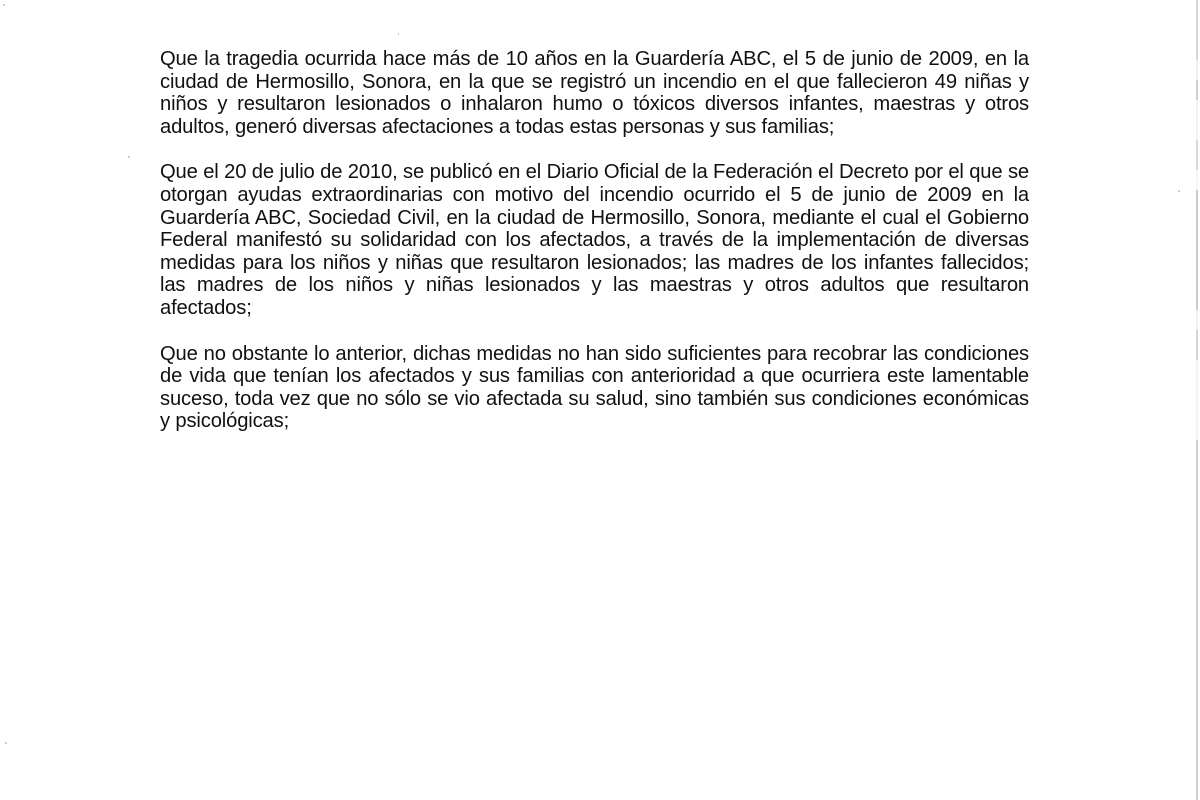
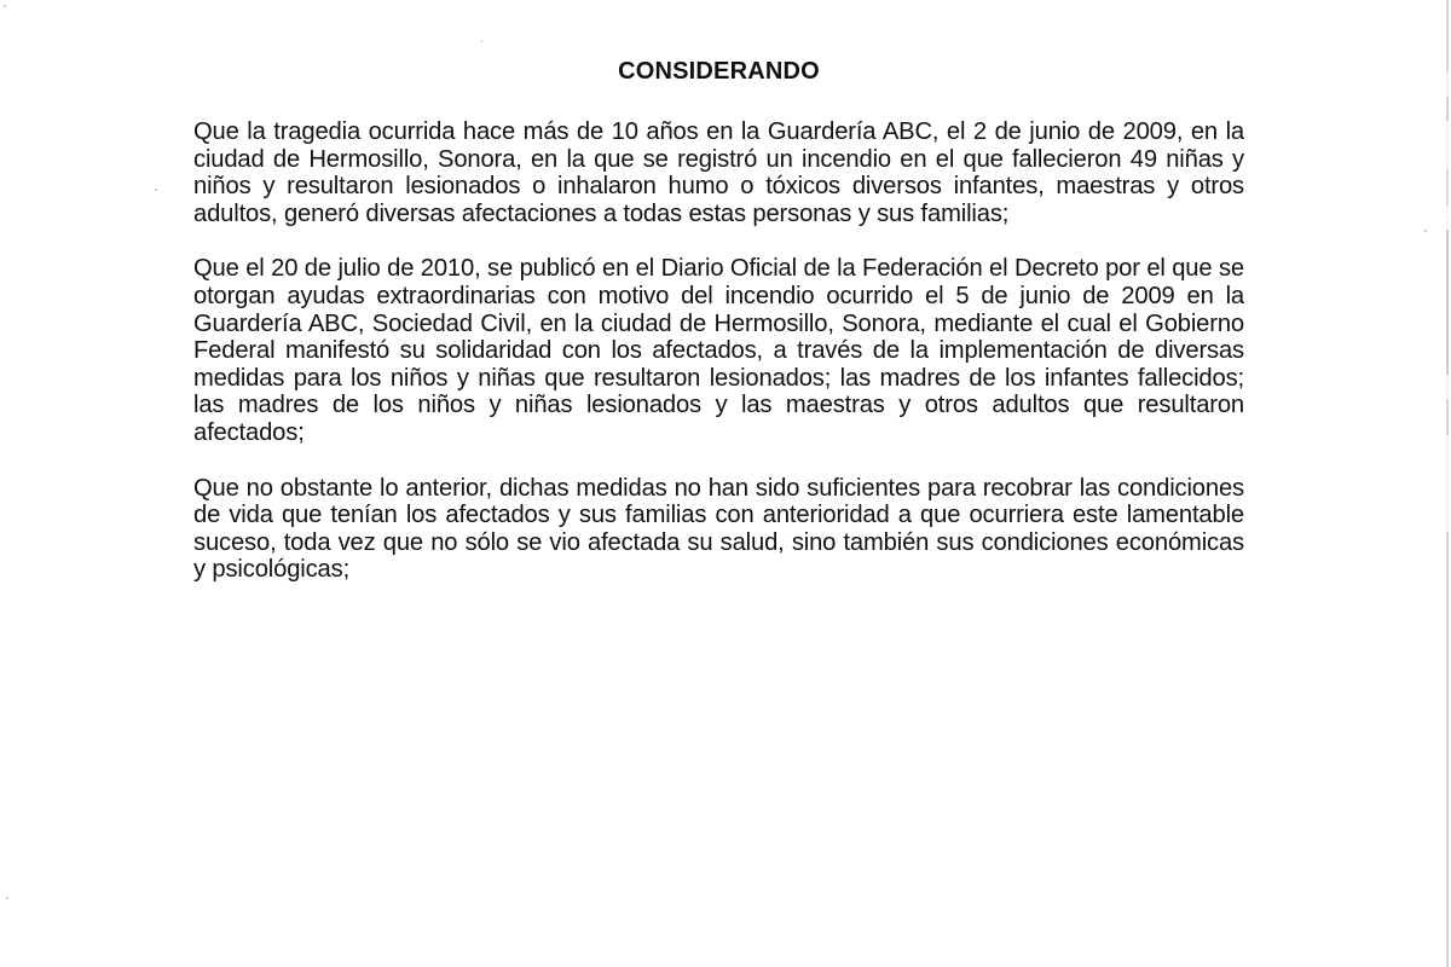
+ CONSIDERANDO
- Que la tragedia ocurrida hace más de 10 años en la Guardería ABC, el 5 de junio de 2009, en la ciudad de Hermosillo, Sonora, en la que se registró un incendio en el que fallecieron 49 niñas y niños y resultaron lesionados o inhalaron humo o tóxicos diversos infantes, maestras y otros adultos, generó diversas afectaciones a todas estas personas y sus familias;
+ Que la tragedia ocurrida hace más de 10 años en la Guardería ABC, el 2 de junio de 2009, en la ciudad de Hermosillo, Sonora, en la que se registró un incendio en el que fallecieron 49 niñas y niños y resultaron lesionados o inhalaron humo o tóxicos diversos infantes, maestras y otros adultos, generó diversas afectaciones a todas estas personas y sus familias;
  Que el 20 de julio de 2010, se publicó en el Diario Oficial de la Federación el Decreto por el que se otorgan ayudas extraordinarias con motivo del incendio ocurrido el 5 de junio de 2009 en la Guardería ABC, Sociedad Civil, en la ciudad de Hermosillo, Sonora, mediante el cual el Gobierno Federal manifestó su solidaridad con los afectados, a través de la implementación de diversas medidas para los niños y niñas que resultaron lesionados; las madres de los infantes fallecidos; las madres de los niños y niñas lesionados y las maestras y otros adultos que resultaron afectados;
  Que no obstante lo anterior, dichas medidas no han sido suficientes para recobrar las condiciones de vida que tenían los afectados y sus familias con anterioridad a que ocurriera este lamentable suceso, toda vez que no sólo se vio afectada su salud, sino también sus condiciones económicas y psicológicas;
